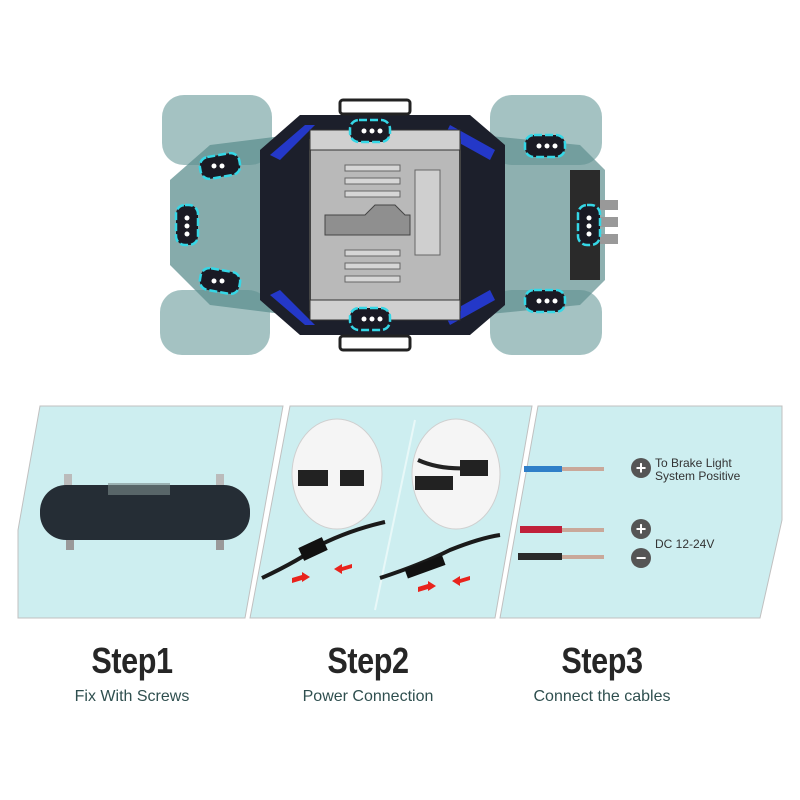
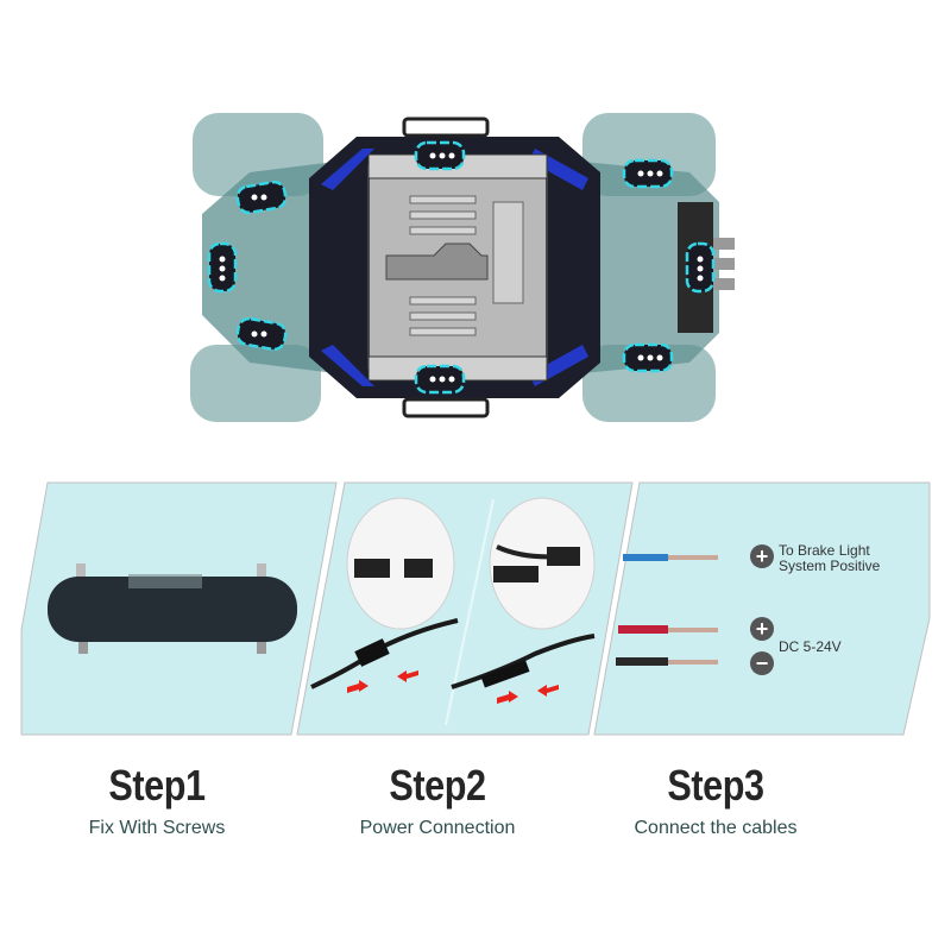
  +
  To Brake Light
  System Positive
  +
- DC 12-24V
+ DC 5-24V
  −
  Step1
  Fix With Screws
  Step2
  Power Connection
  Step3
  Connect the cables
